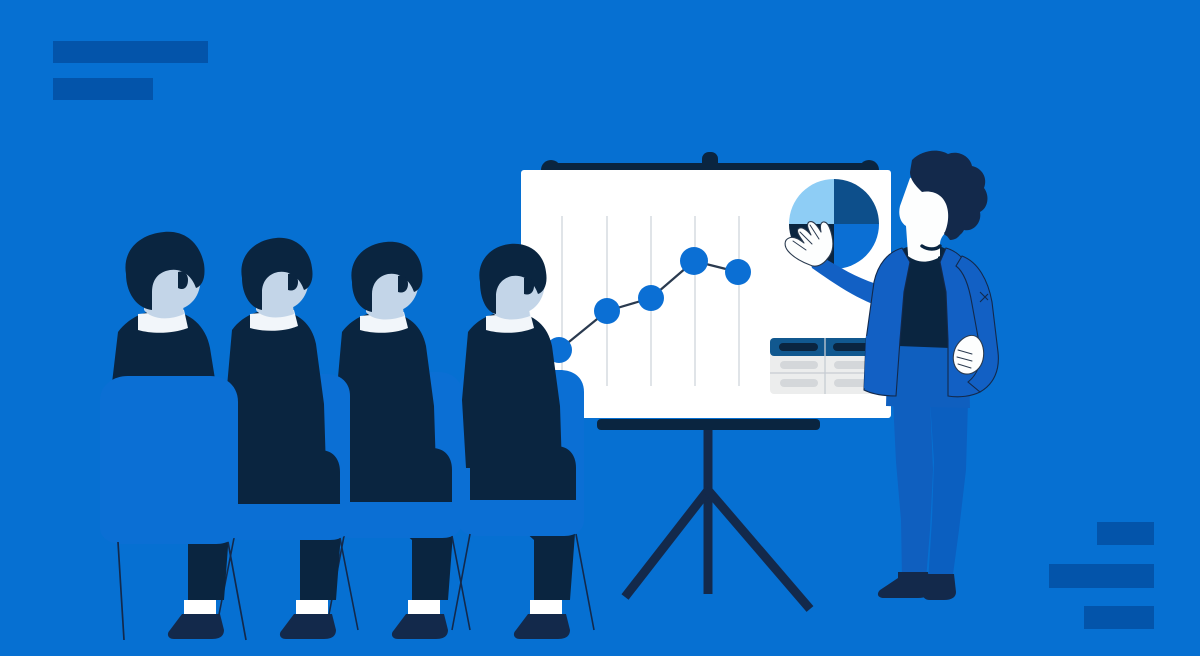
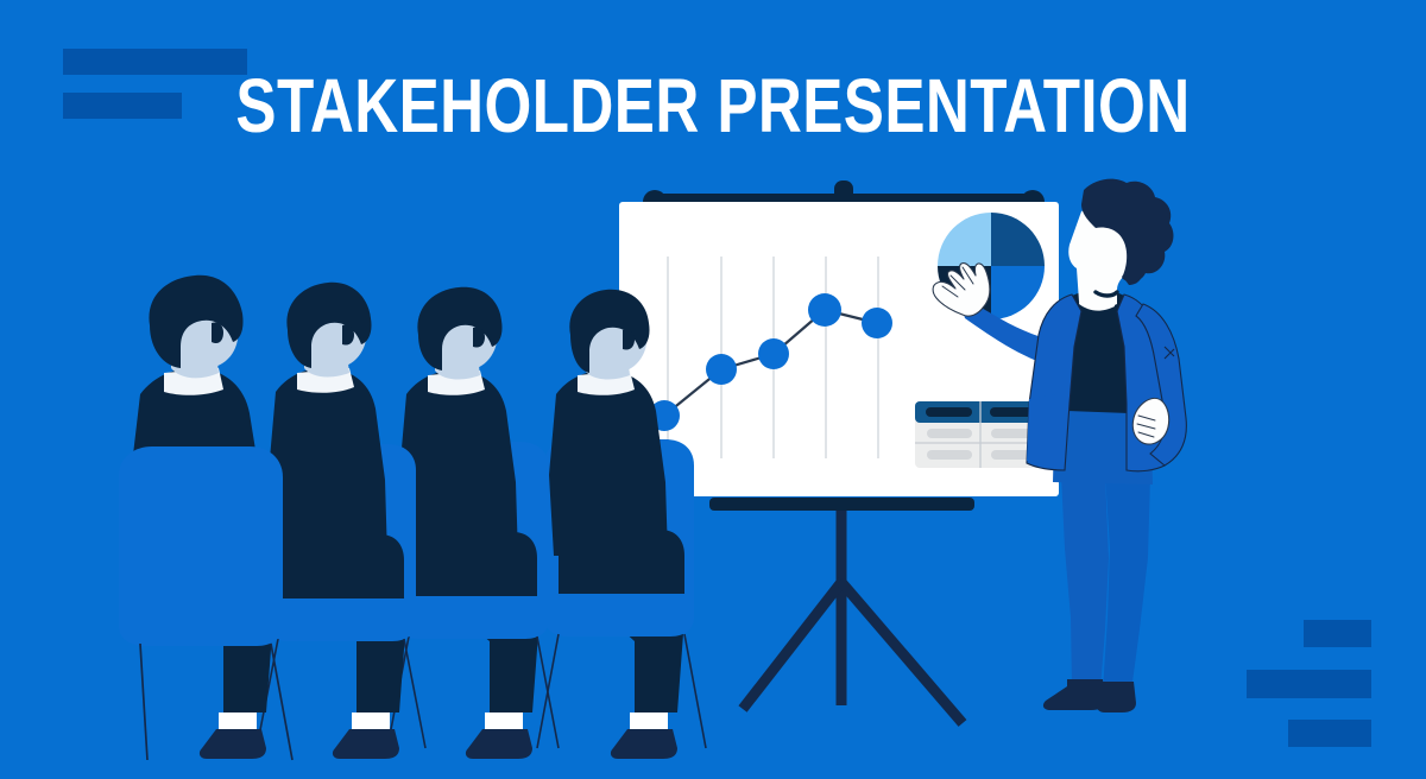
+ STAKEHOLDER PRESENTATION
